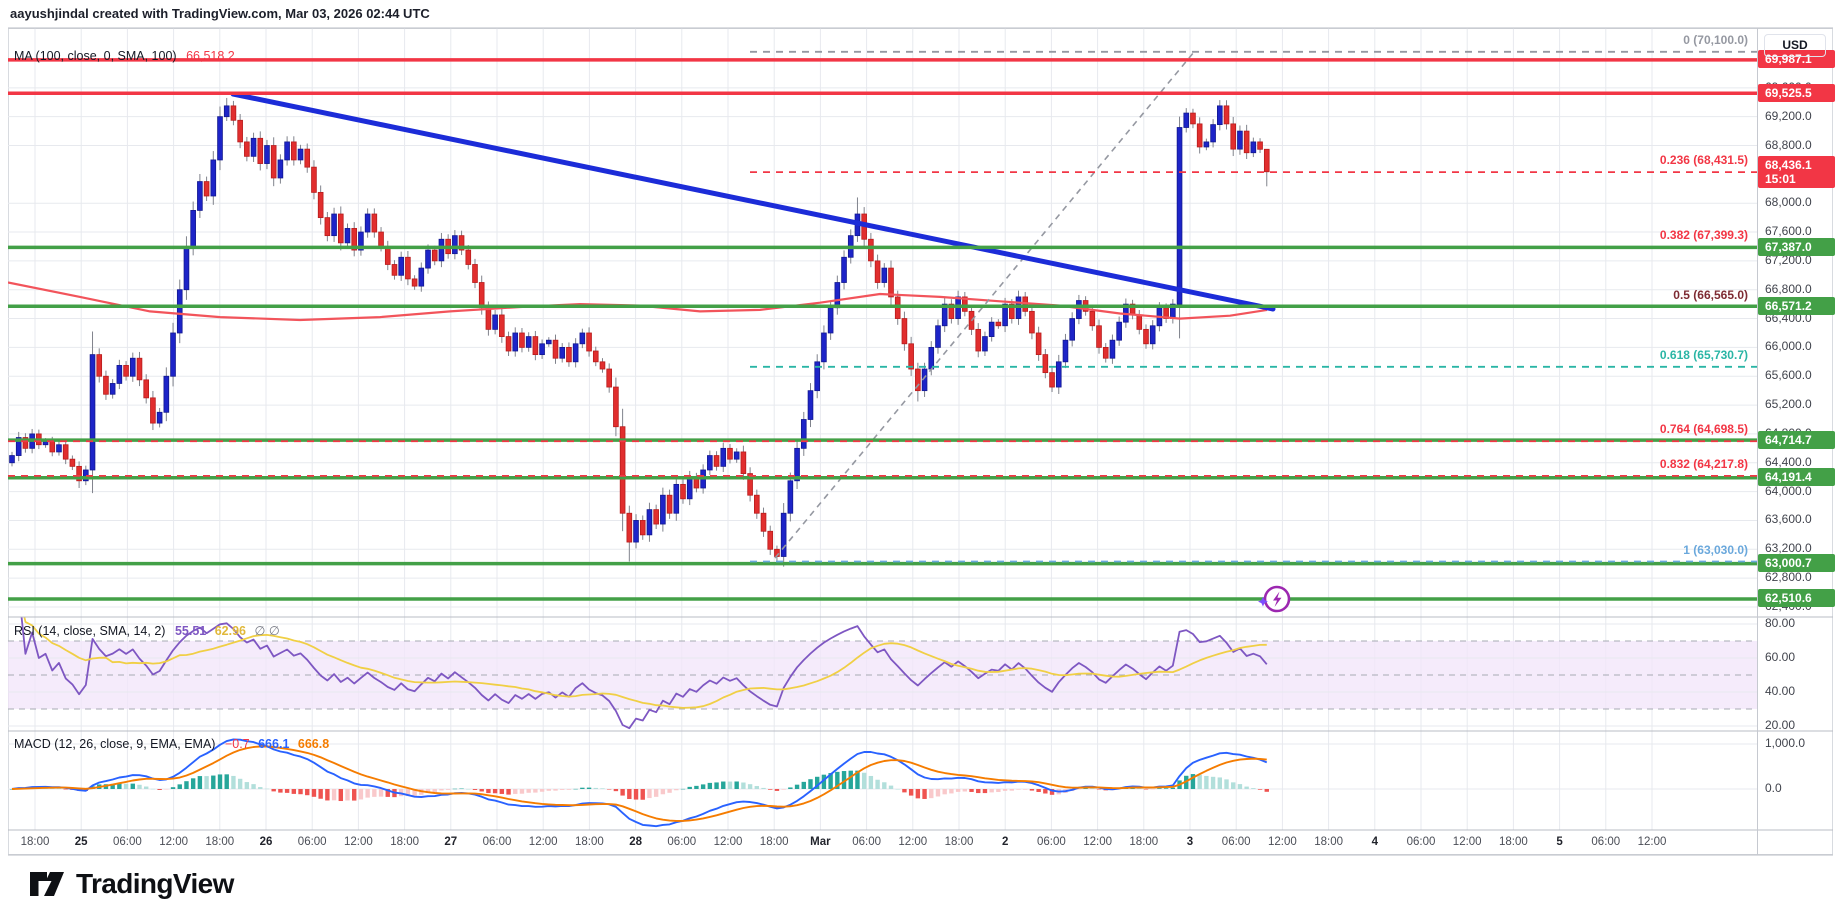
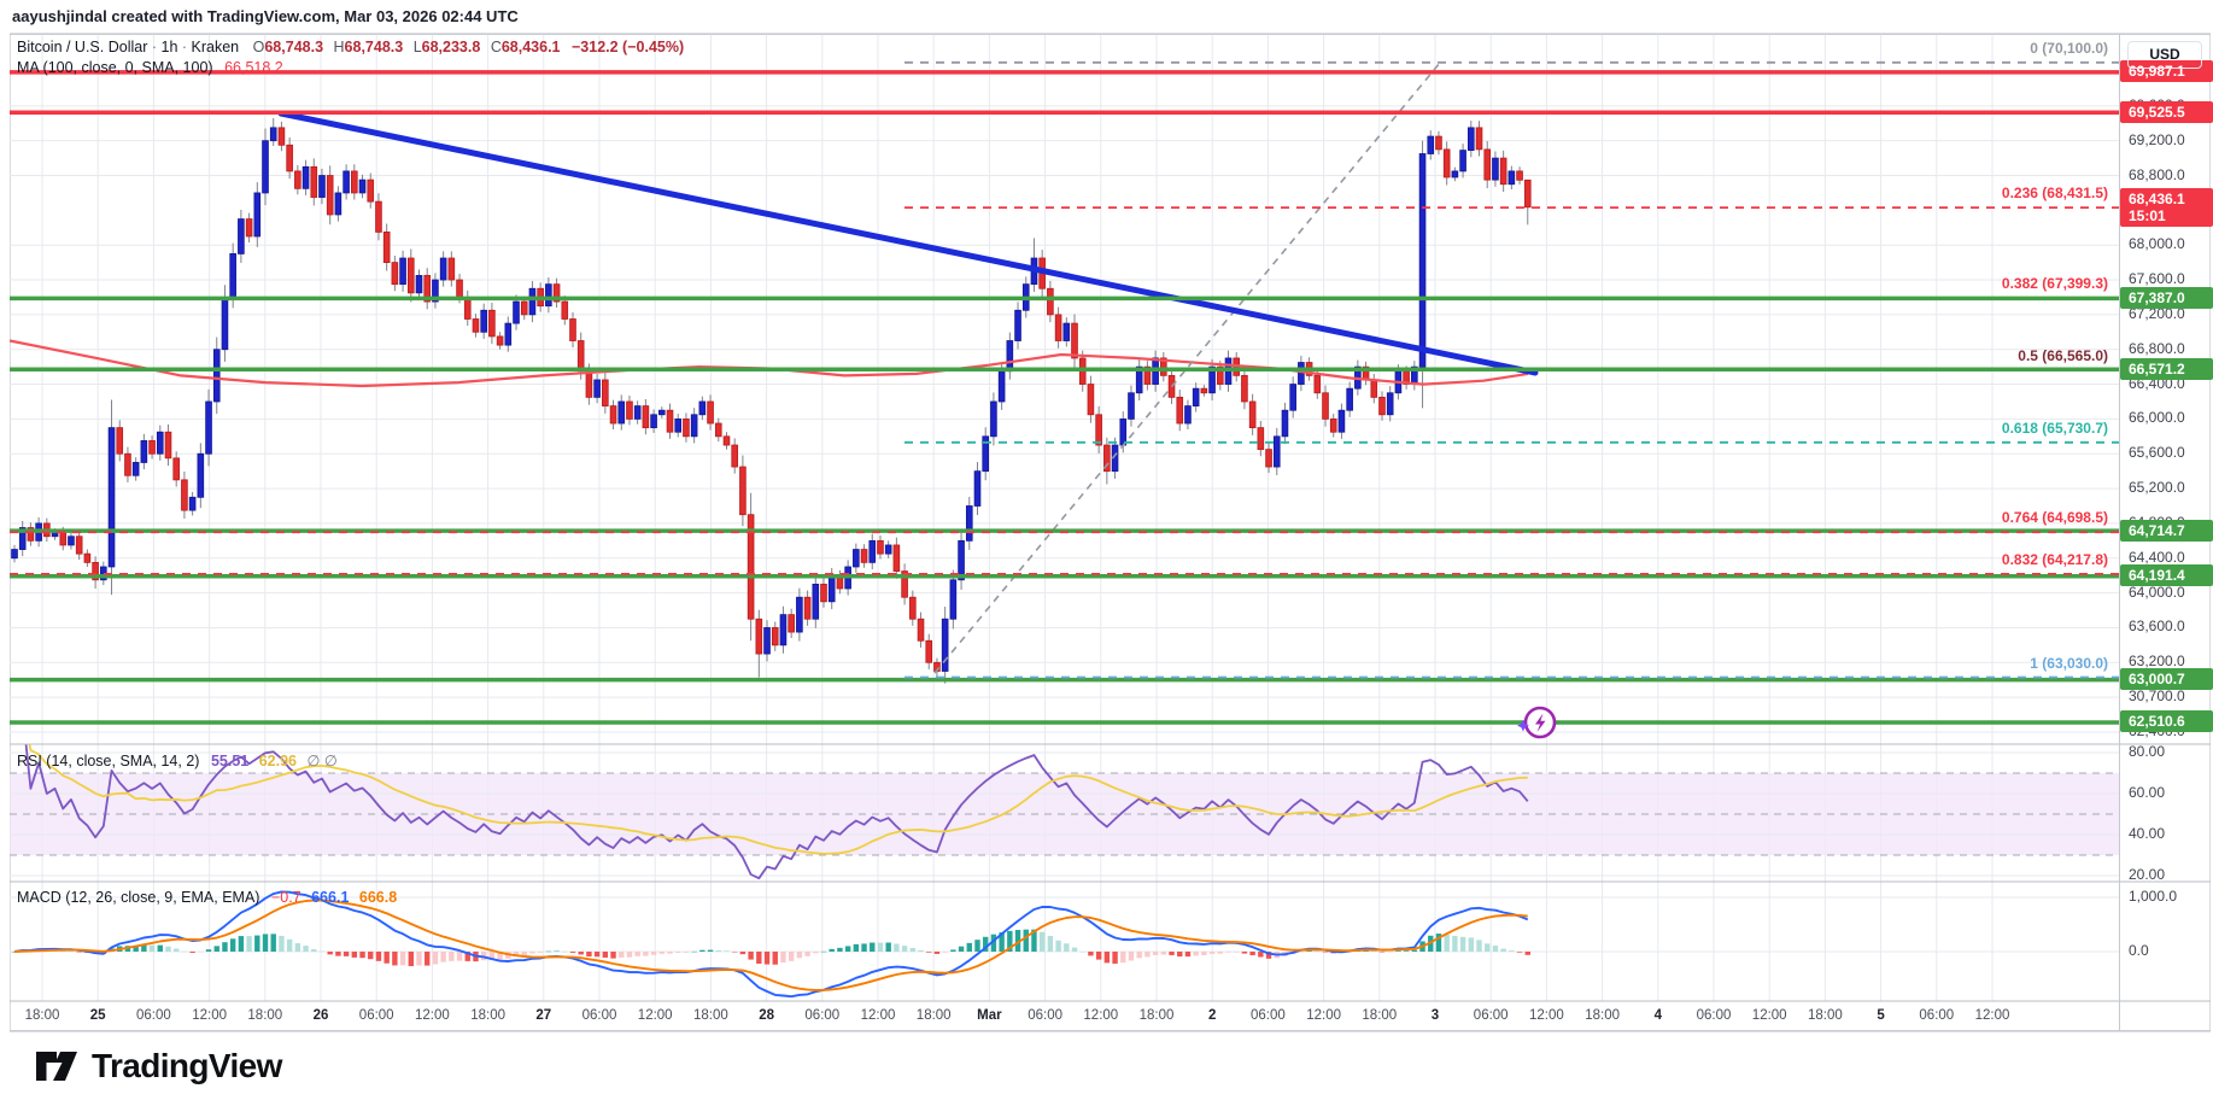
  aayushjindal created with TradingView.com, Mar 03, 2026 02:44 UTC
+ Bitcoin / U.S. Dollar · 1h · Kraken O68,748.3 H68,748.3 L68,233.8 C68,436.1 −312.2 (−0.45%)
  MA (100, close, 0, SMA, 100) 66,518.2
  RSI (14, close, SMA, 14, 2) 55.51 62.96 ∅ ∅
  MACD (12, 26, close, 9, EMA, EMA) −0.7 666.1 666.8
  USD
  69,200.0
  68,800.0
  68,000.0
  67,600.0
  67,200.0
  66,800.0
  66,400.0
  66,000.0
  65,600.0
  65,200.0
  64,400.0
  64,000.0
  63,600.0
  63,200.0
- 62,800.0
+ 30,700.0
  80.00
  60.00
  40.00
  20.00
  1,000.0
  0.0
  69,987.1
  69,525.5
  68,436.1
  15:01
  67,387.0
  66,571.2
  64,714.7
  64,191.4
  63,000.7
  62,510.6
  18:00
  25
  06:00
  12:00
  18:00
  26
  06:00
  12:00
  18:00
  27
  06:00
  12:00
  18:00
  28
  06:00
  12:00
  18:00
  Mar
  06:00
  12:00
  18:00
  2
  06:00
  12:00
  18:00
  3
  06:00
  12:00
  18:00
  4
  06:00
  12:00
  18:00
  5
  06:00
  12:00
  0 (70,100.0)
  0.236 (68,431.5)
  0.382 (67,399.3)
  0.5 (66,565.0)
  0.618 (65,730.7)
  0.764 (64,698.5)
  0.832 (64,217.8)
  1 (63,030.0)
  TradingView
